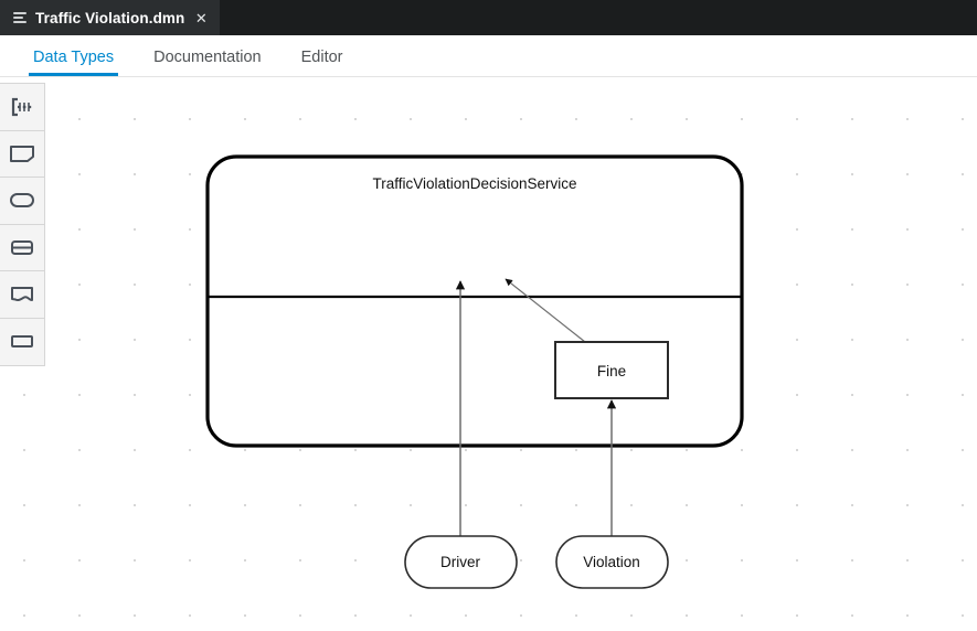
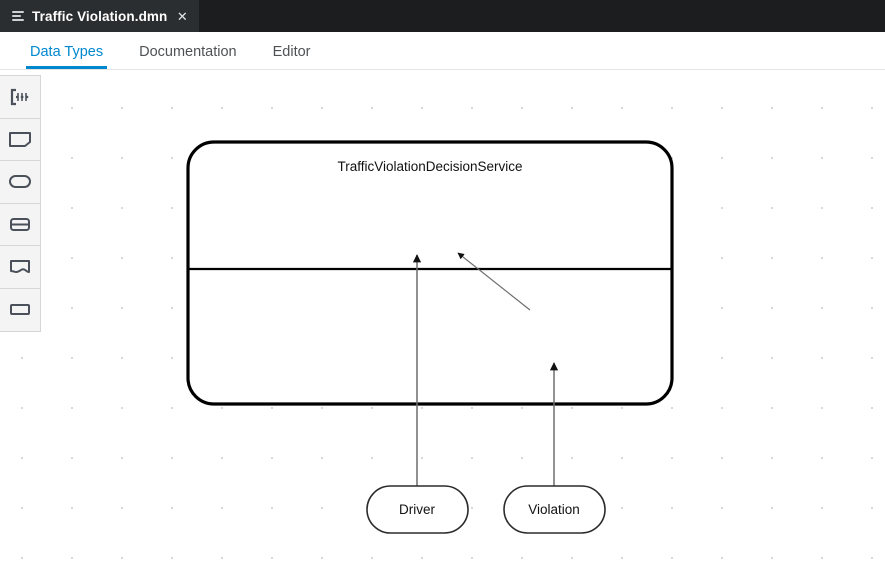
  Traffic Violation.dmn
  ✕
  Data Types
  Documentation
  Editor
  TrafficViolationDecisionService
- Fine
  Driver
  Violation
